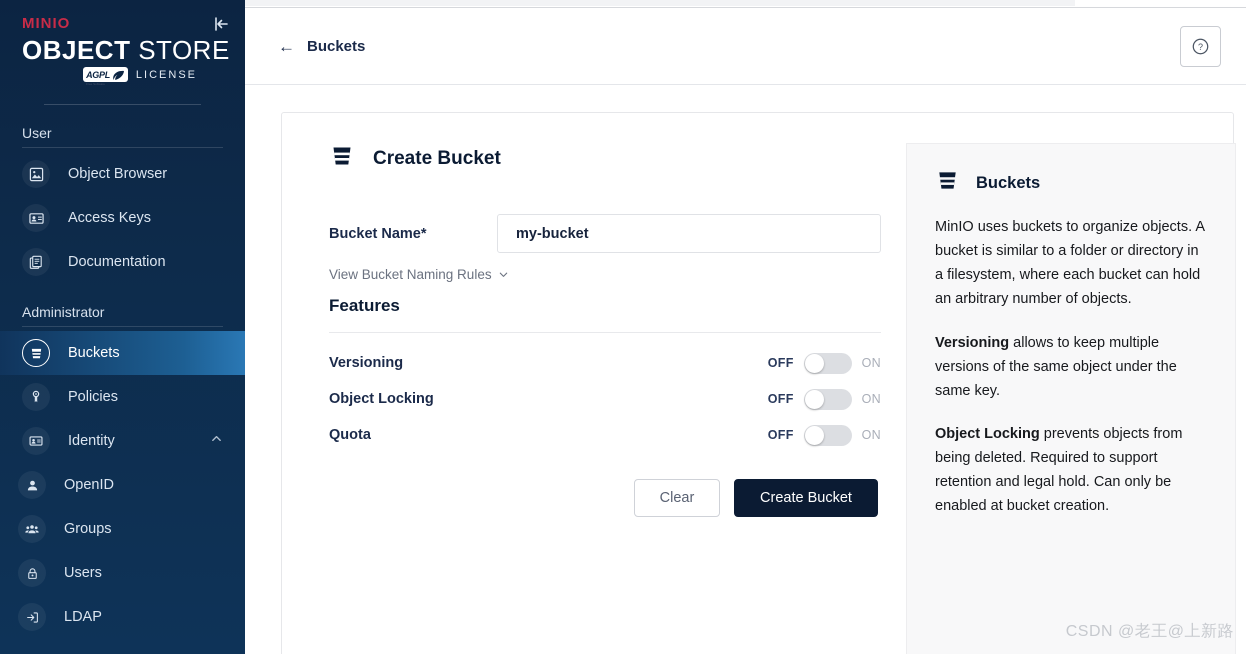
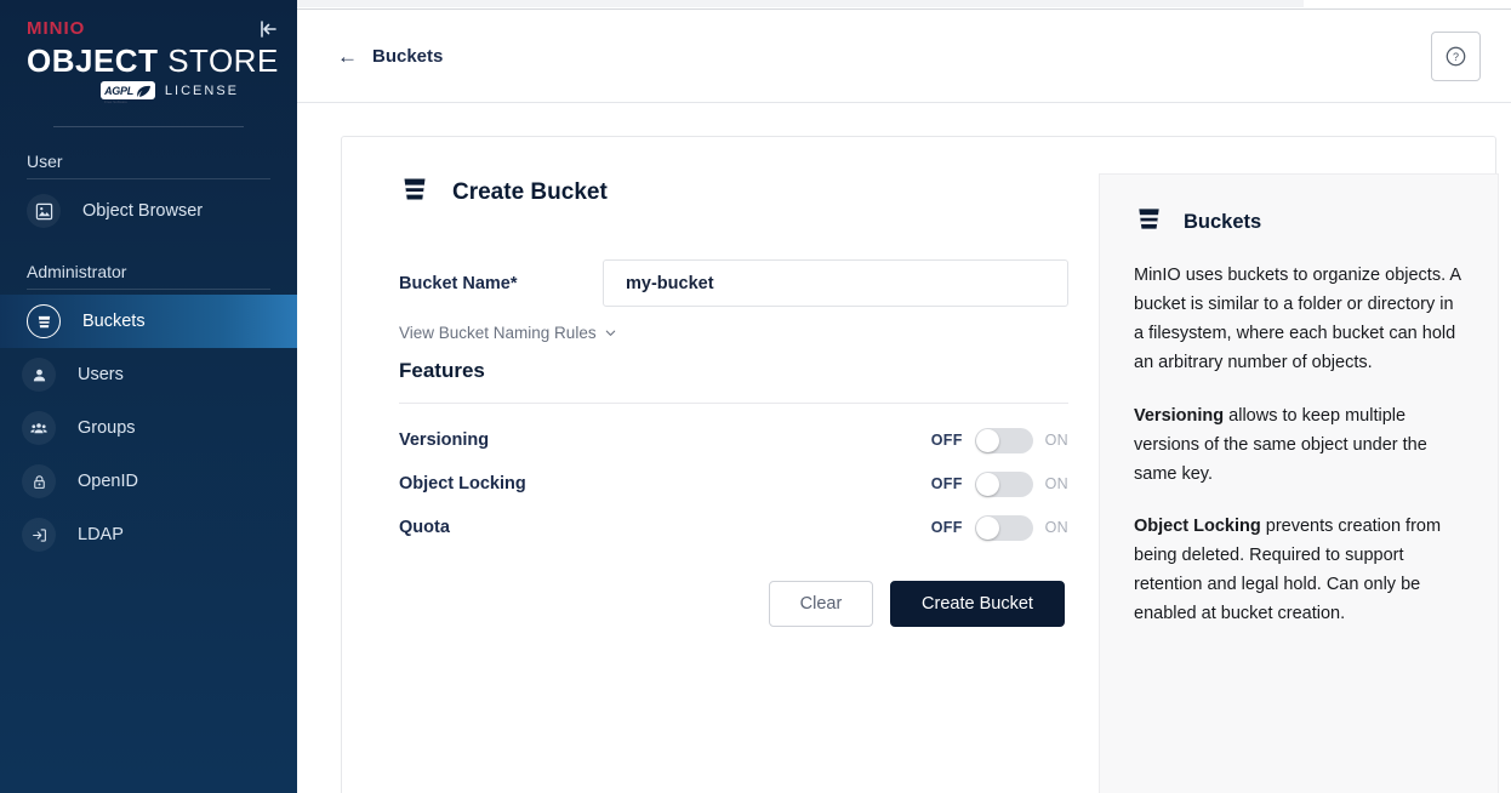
  MINIO
  OBJECT STORE
  AGPL
  LICENSE
  User
  Object Browser
- Access Keys
- Documentation
  Administrator
  Buckets
- Policies
- Identity
- OpenID
+ Users
  Groups
- Users
+ OpenID
  LDAP
  ←
  Buckets
  ?
  Create Bucket
  Bucket Name*
  my-bucket
  View Bucket Naming Rules
  Features
  Versioning
  OFF
  ON
  Object Locking
  OFF
  ON
  Quota
  OFF
  ON
  Clear
  Create Bucket
  Buckets
  MinIO uses buckets to organize objects. A bucket is similar to a folder or directory in a filesystem, where each bucket can hold an arbitrary number of objects.
  Versioning allows to keep multiple versions of the same object under the same key.
- Object Locking prevents objects from being deleted. Required to support retention and legal hold. Can only be enabled at bucket creation.
+ Object Locking prevents creation from being deleted. Required to support retention and legal hold. Can only be enabled at bucket creation.
- CSDN @老王@上新路
